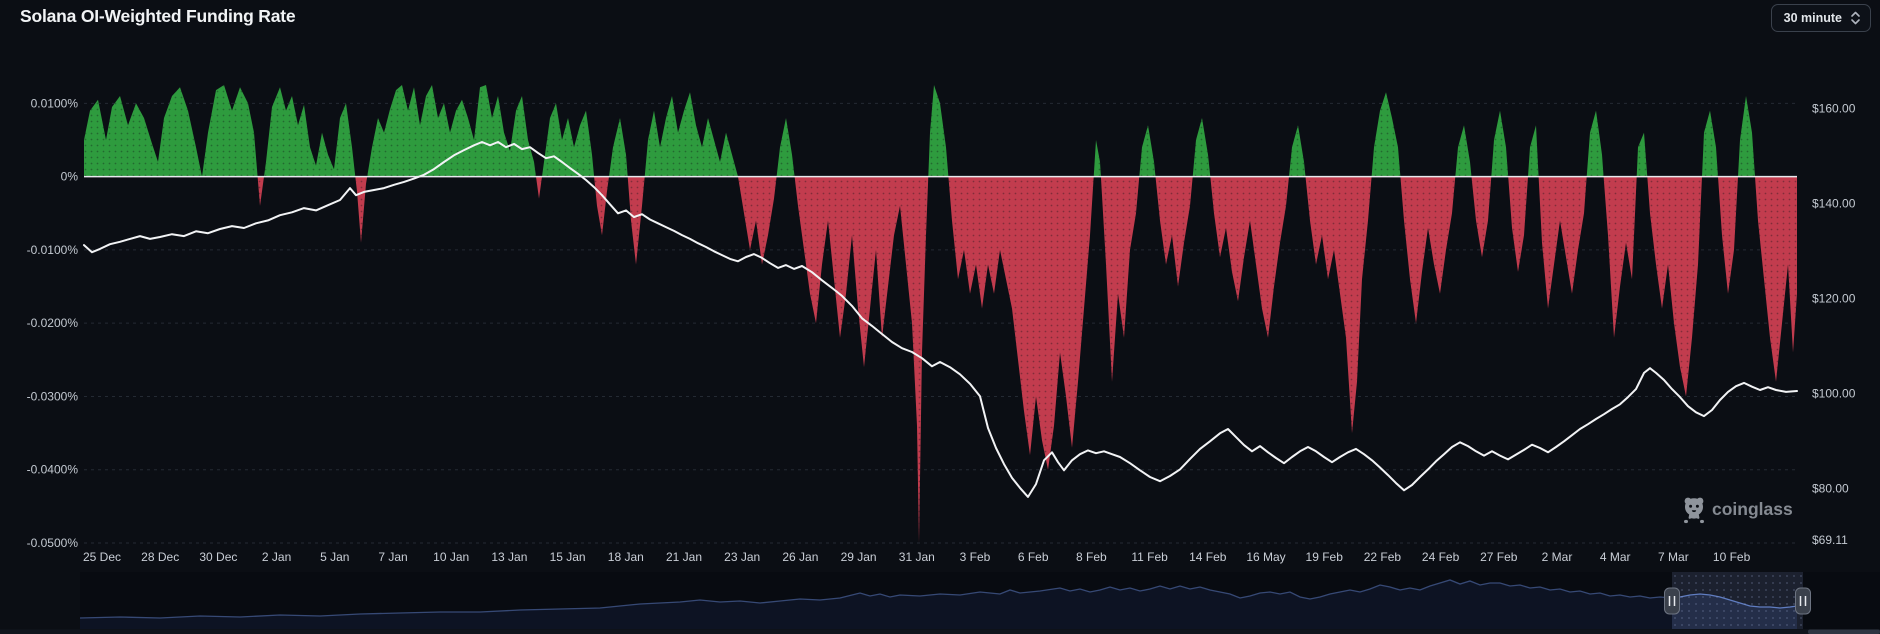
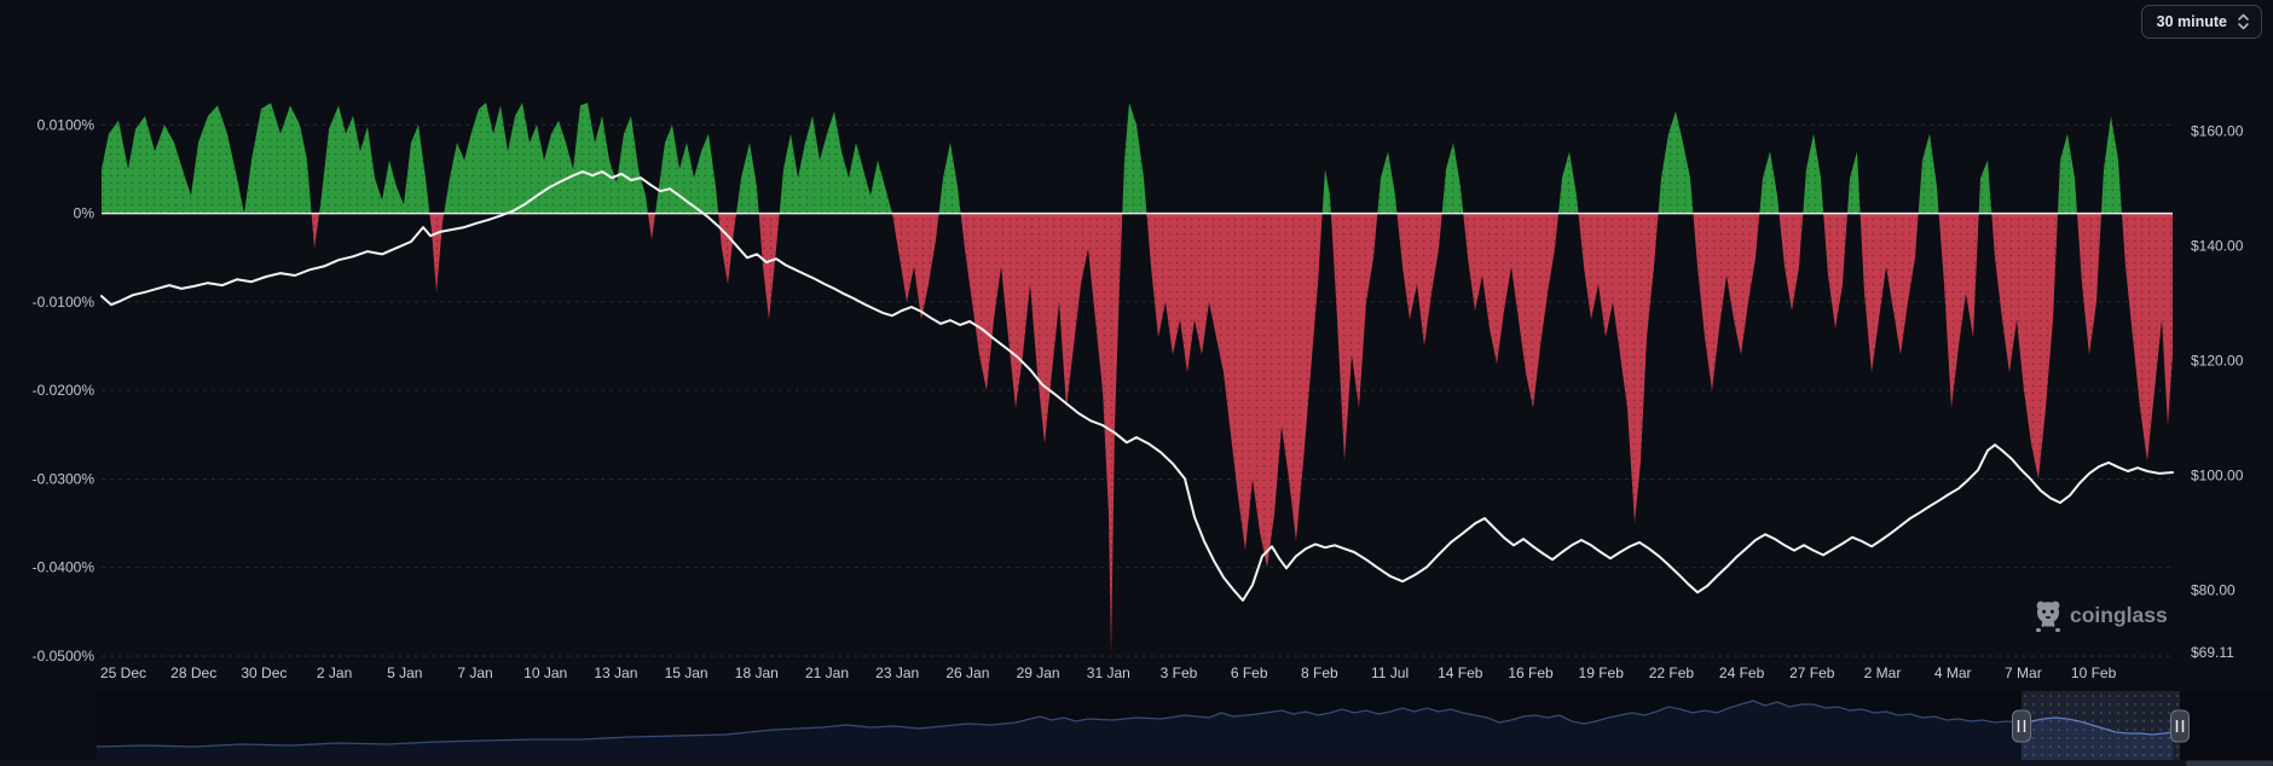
- Solana OI-Weighted Funding Rate
  30 minute
  0.0100%
  0%
  -0.0100%
  -0.0200%
  -0.0300%
  -0.0400%
  -0.0500%
  $160.00
  $140.00
  $120.00
  $100.00
  $80.00
  $69.11
  25 Dec
  28 Dec
  30 Dec
  2 Jan
  5 Jan
  7 Jan
  10 Jan
  13 Jan
  15 Jan
  18 Jan
  21 Jan
  23 Jan
  26 Jan
  29 Jan
  31 Jan
  3 Feb
  6 Feb
  8 Feb
- 11 Feb
+ 11 Jul
  14 Feb
- 16 May
+ 16 Feb
  19 Feb
  22 Feb
  24 Feb
  27 Feb
  2 Mar
  4 Mar
  7 Mar
  10 Feb
  coinglass
